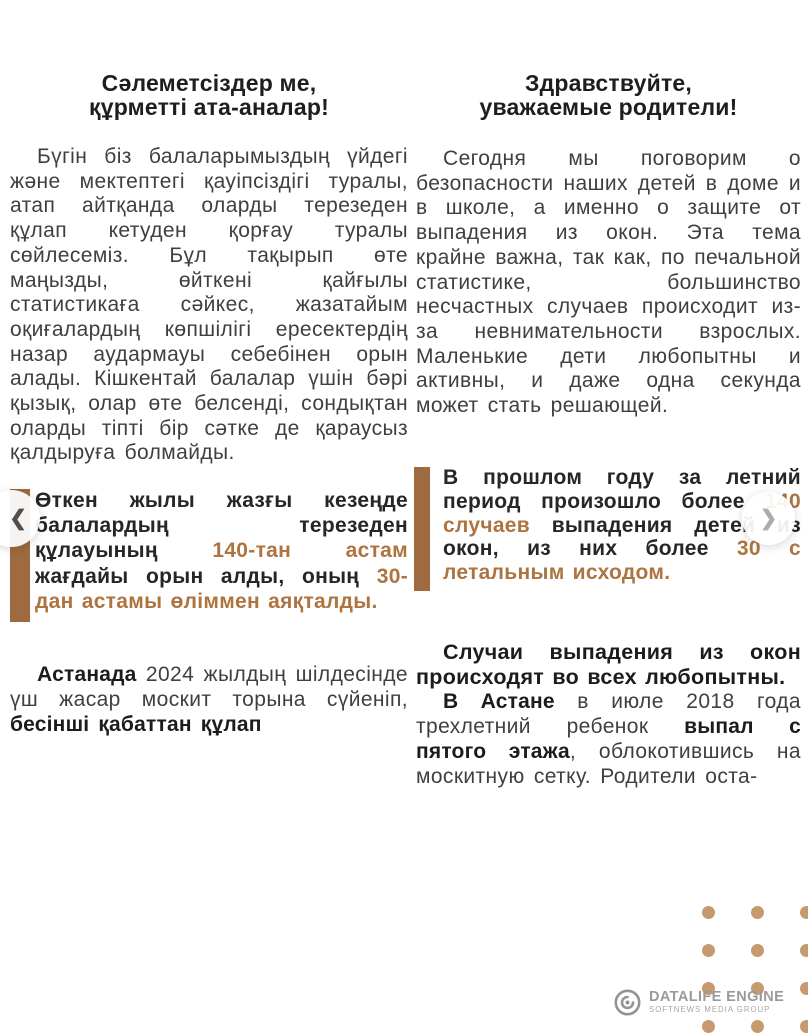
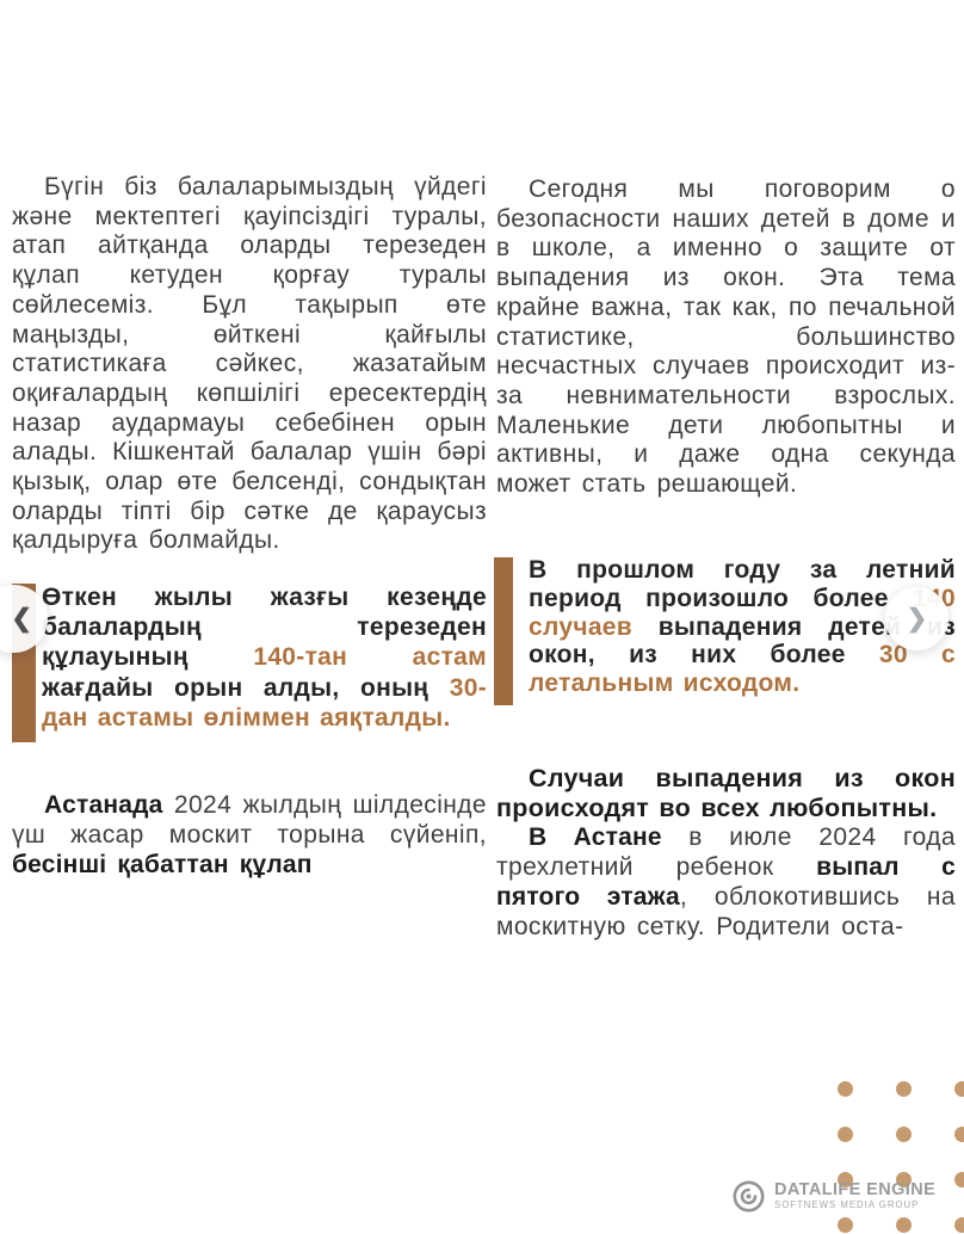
- Сәлеметсіздер ме,
- құрметті ата-аналар!
- Здравствуйте,
- уважаемые родители!
  Бүгін біз балаларымыздың үйдегі және мектептегі қауіпсіздігі туралы, атап айтқанда оларды терезеден құлап кетуден қорғау туралы сөйлесеміз. Бұл тақырып өте маңызды, өйткені қайғылы статистикаға сәйкес, жазатайым оқиғалардың көпшілігі ересектердің назар аудармауы себебінен орын алады. Кішкентай балалар үшін бәрі қызық, олар өте белсенді, сондықтан оларды тіпті бір сәтке де қараусыз қалдыруға болмайды.
  Сегодня мы поговорим о безопасности наших детей в доме и в школе, а именно о защите от выпадения из окон. Эта тема крайне важна, так как, по печальной статистике, большинство несчастных случаев происходит из-за невнимательности взрослых. Маленькие дети любопытны и активны, и даже одна секунда может стать решающей.
  В прошлом году за летний период произошло более 0 случаев выпадения детез окон, из них более 30 с летальным исходом.
  Өткен жылы жазғы кезеңде балалардың терезеден құлауының 140-тан астам жағдайы орын алды, оның 30-дан астамы өліммен аяқталды.
  Астанада 2024 жылдың шілдесінде үш жасар москит торына сүйеніп, бесінші қабаттан құлап
  Случаи выпадения из окон происходят во всех любопытны.
- В Астане в июле 2018 года трехлетний ребенок выпал с пятого этажа, облокотившись на москитную сетку. Родители оста-
+ В Астане в июле 2024 года трехлетний ребенок выпал с пятого этажа, облокотившись на москитную сетку. Родители оста-
  ❮
  ❯
  DATALIFE ENGINE
  SOFTNEWS MEDIA GROUP
